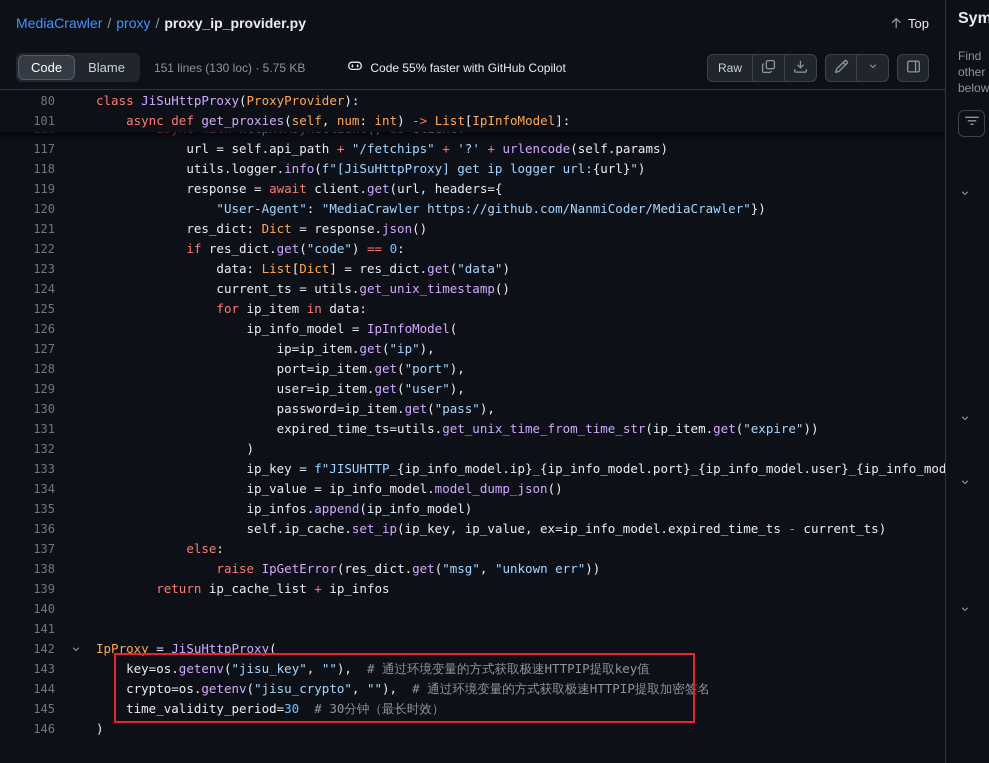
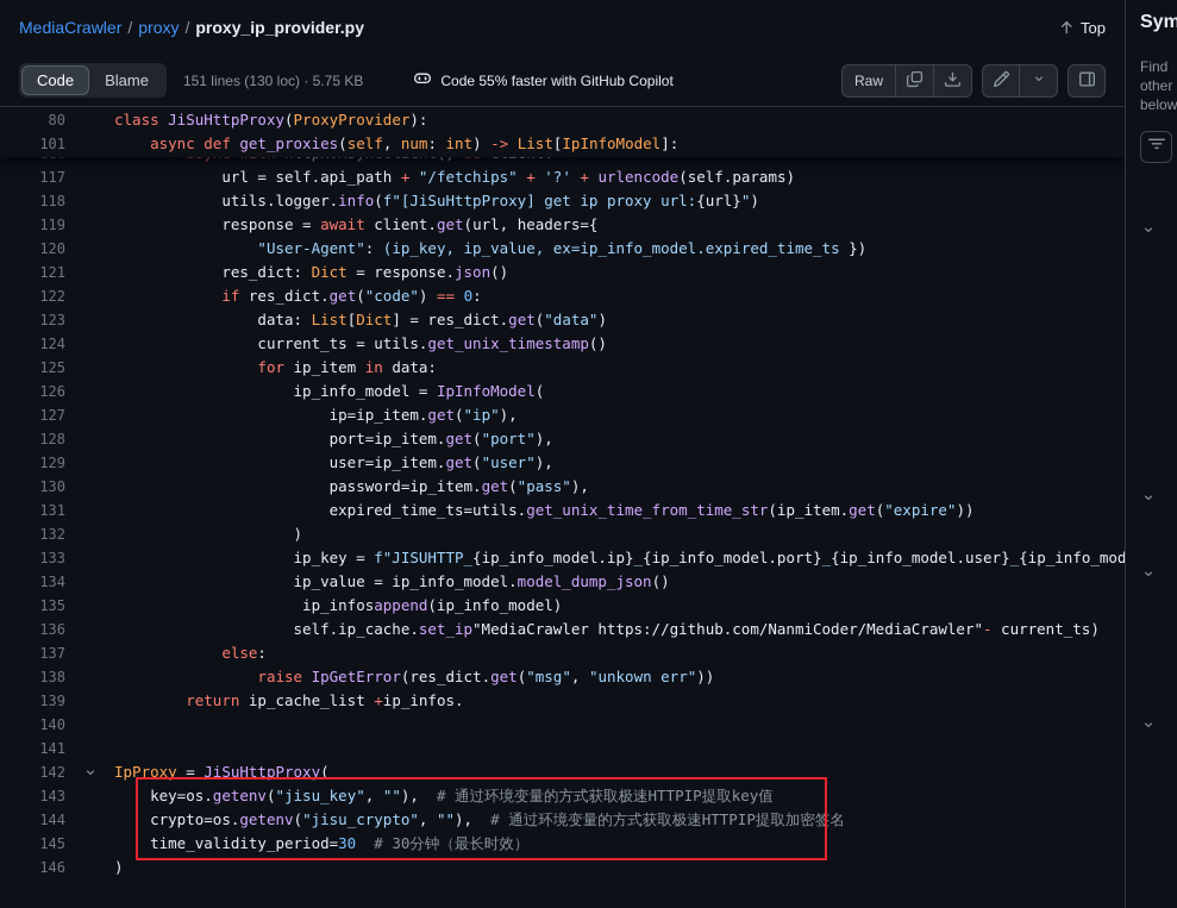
  MediaCrawler
  /
  proxy
  /
  proxy_ip_provider.py
  Top
  Code
  Blame
  151 lines (130 loc) · 5.75 KB
  Code 55% faster with GitHub Copilot
  Raw
  117
  url = self.api_path + "/fetchips" + '?' + urlencode(self.params)
  118
- utils.logger.info(f"[JiSuHttpProxy] get ip logger url:{url}")
+ utils.logger.info(f"[JiSuHttpProxy] get ip proxy url:{url}")
  119
  response = await client.get(url, headers={
  120
- "User-Agent": "MediaCrawler https://github.com/NanmiCoder/MediaCrawler"})
+ "User-Agent": (ip_key, ip_value, ex=ip_info_model.expired_time_ts })
  121
  res_dict: Dict = response.json()
  122
  if res_dict.get("code") == 0:
  123
  data: List[Dict] = res_dict.get("data")
  124
  current_ts = utils.get_unix_timestamp()
  125
  for ip_item in data:
  126
  ip_info_model = IpInfoModel(
  127
  ip=ip_item.get("ip"),
  128
  port=ip_item.get("port"),
  129
  user=ip_item.get("user"),
  130
  password=ip_item.get("pass"),
  131
  expired_time_ts=utils.get_unix_time_from_time_str(ip_item.get("expire"))
  132
  )
  133
  ip_key = f"JISUHTTP_{ip_info_model.ip}_{ip_info_model.port}_{ip_info_model.user}_{ip_info_mod
  134
  ip_value = ip_info_model.model_dump_json()
  135
- ip_infos.append(ip_info_model)
+ ip_infosappend(ip_info_model)
  136
- self.ip_cache.set_ip(ip_key, ip_value, ex=ip_info_model.expired_time_ts - current_ts)
+ self.ip_cache.set_ip"MediaCrawler https://github.com/NanmiCoder/MediaCrawler"- current_ts)
  137
  else:
  138
  raise IpGetError(res_dict.get("msg", "unkown err"))
  139
- return ip_cache_list + ip_infos
+ return ip_cache_list +ip_infos.
  140
  141
  142
  IpProxy = JiSuHttpProxy(
  143
  key=os.getenv("jisu_key", ""), # 通过环境变量的方式获取极速HTTPIP提取key值
  144
  crypto=os.getenv("jisu_crypto", ""), # 通过环境变量的方式获取极速HTTPIP提取加密签名
  145
  time_validity_period=30 # 30分钟（最长时效）
  146
  )
  80
  class JiSuHttpProxy(ProxyProvider):
  101
  async def get_proxies(self, num: int) -> List[IpInfoModel]:
  Find
  other
  below
